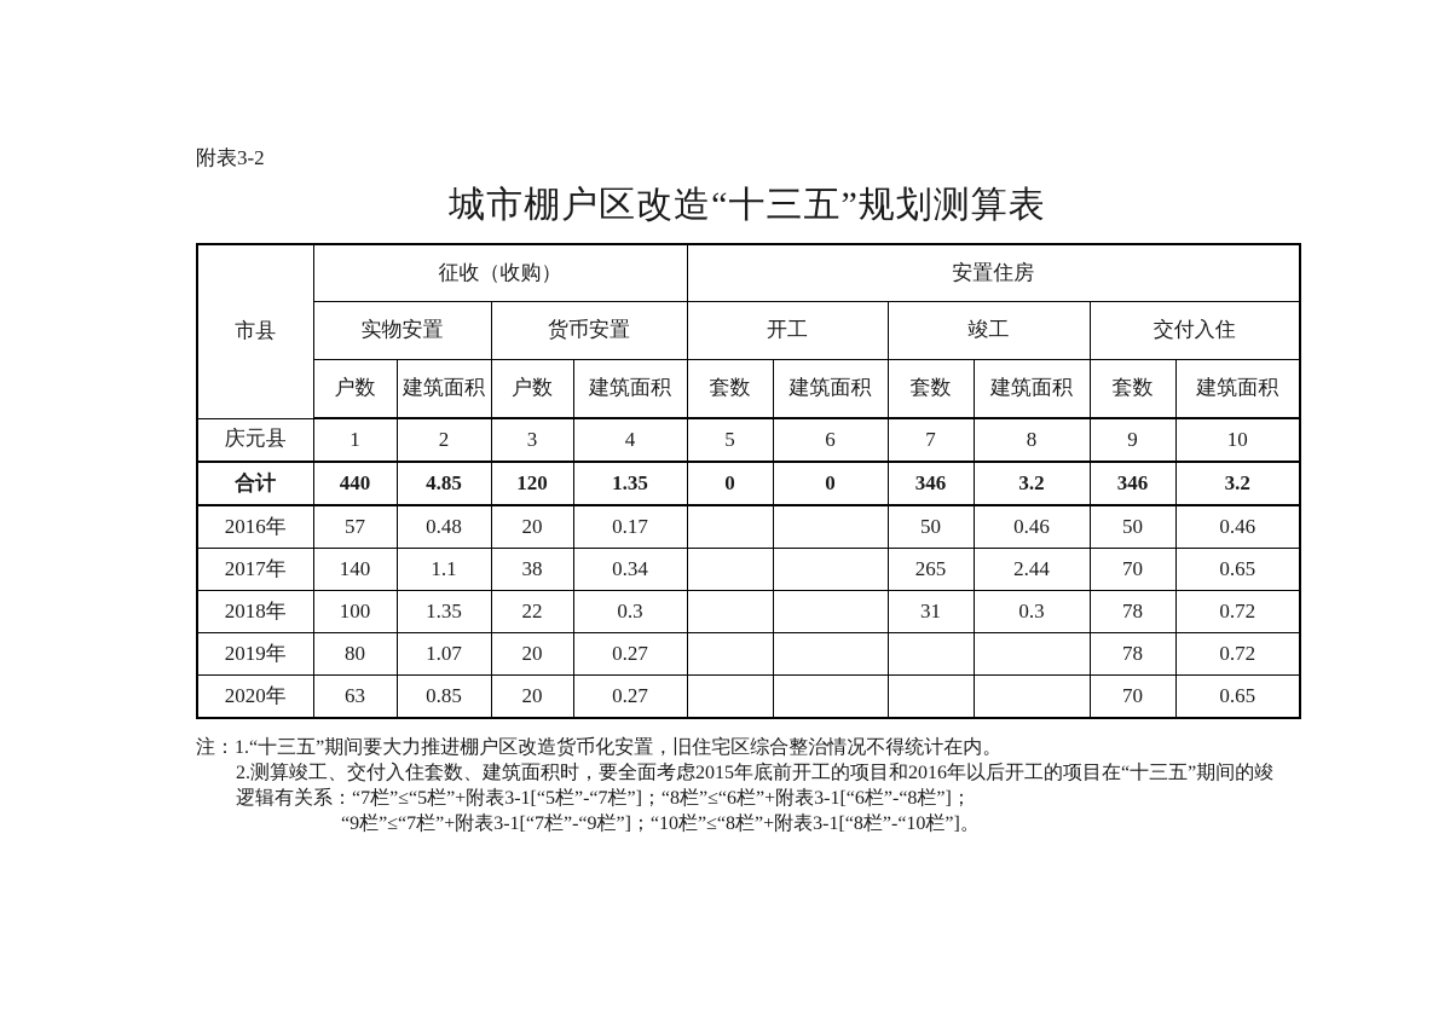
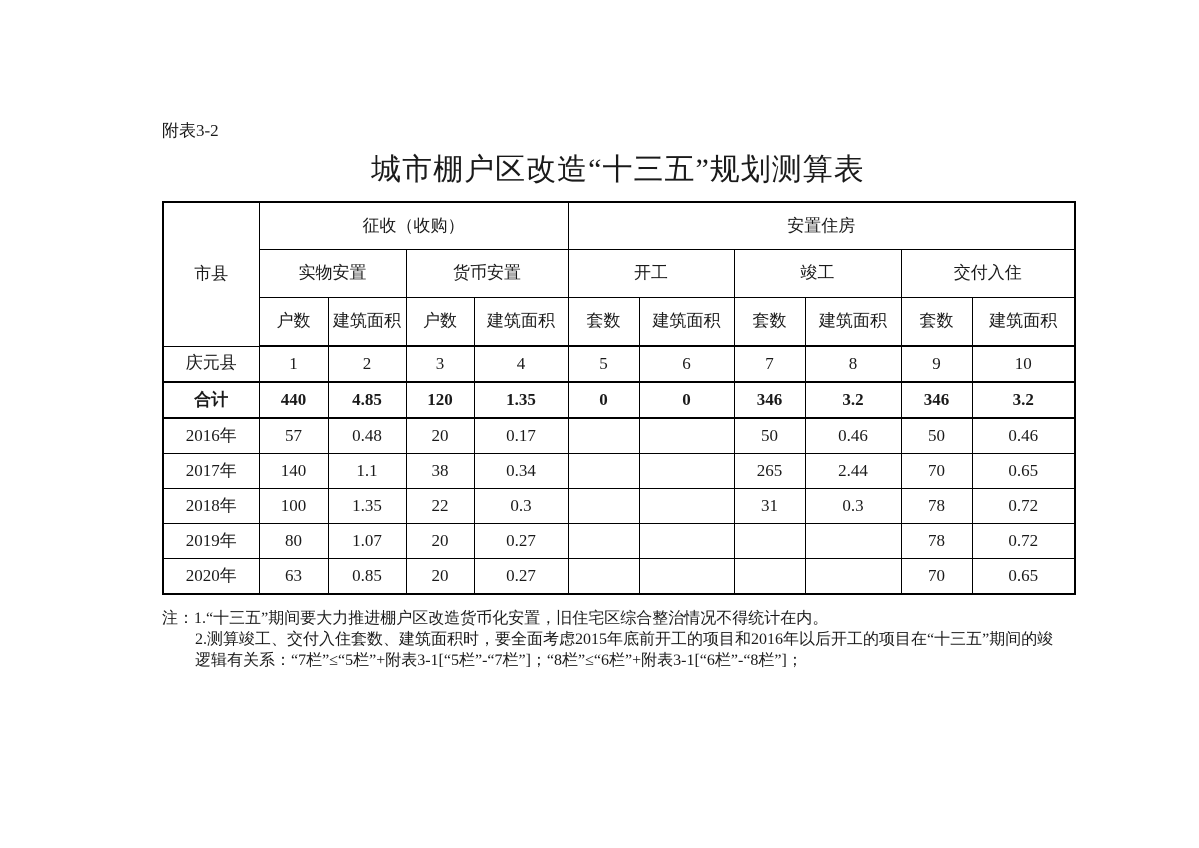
  附表3-2
  城市棚户区改造“十三五”规划测算表
  市县	征收（收购）	安置住房
  实物安置	货币安置	开工	竣工	交付入住
  户数	建筑面积	户数	建筑面积	套数	建筑面积	套数	建筑面积	套数	建筑面积
  庆元县	1	2	3	4	5	6	7	8	9	10
  合计	440	4.85	120	1.35	0	0	346	3.2	346	3.2
  2016年	57	0.48	20	0.17			50	0.46	50	0.46
  2017年	140	1.1	38	0.34			265	2.44	70	0.65
  2018年	100	1.35	22	0.3			31	0.3	78	0.72
  2019年	80	1.07	20	0.27					78	0.72
  2020年	63	0.85	20	0.27					70	0.65
  注：1.“十三五”期间要大力推进棚户区改造货币化安置，旧住宅区综合整治情况不得统计在内。
  2.测算竣工、交付入住套数、建筑面积时，要全面考虑2015年底前开工的项目和2016年以后开工的项目在“十三五”期间的竣
  逻辑有关系：“7栏”≤“5栏”+附表3-1[“5栏”-“7栏”]；“8栏”≤“6栏”+附表3-1[“6栏”-“8栏”]；
- “9栏”≤“7栏”+附表3-1[“7栏”-“9栏”]；“10栏”≤“8栏”+附表3-1[“8栏”-“10栏”]。
